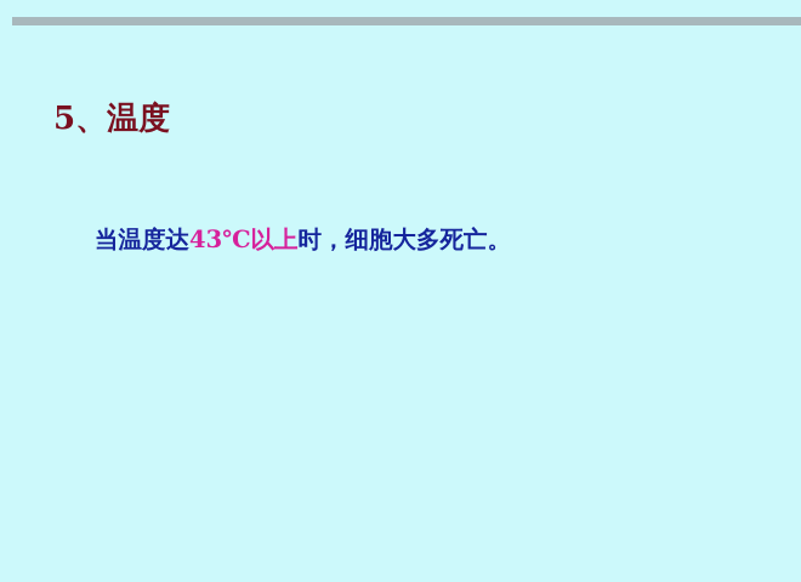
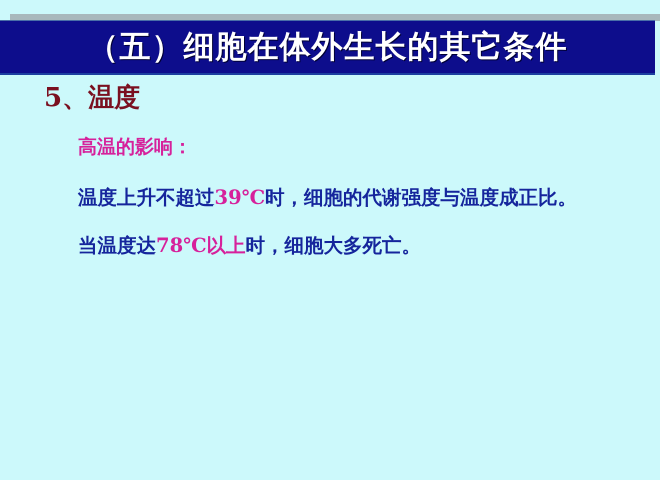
+ （五）细胞在体外生长的其它条件
  5、温度
+ 高温的影响：
+ 温度上升不超过39℃时，细胞的代谢强度与温度成正比。
- 当温度达43℃以上时，细胞大多死亡。
+ 当温度达78℃以上时，细胞大多死亡。
